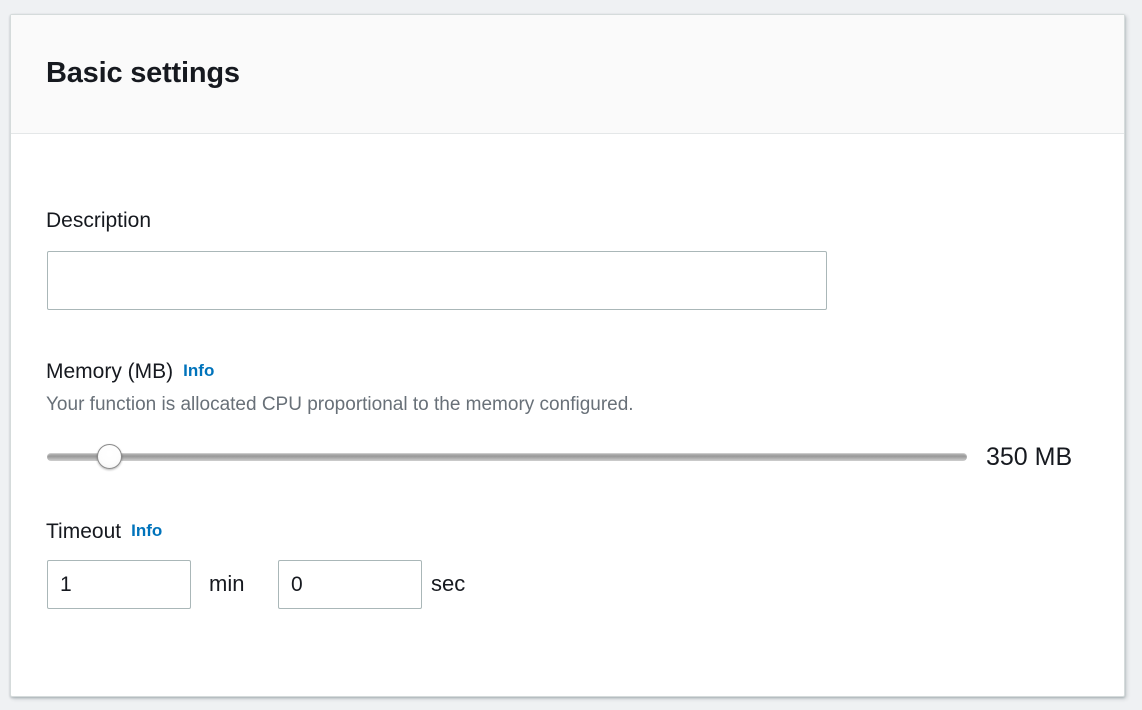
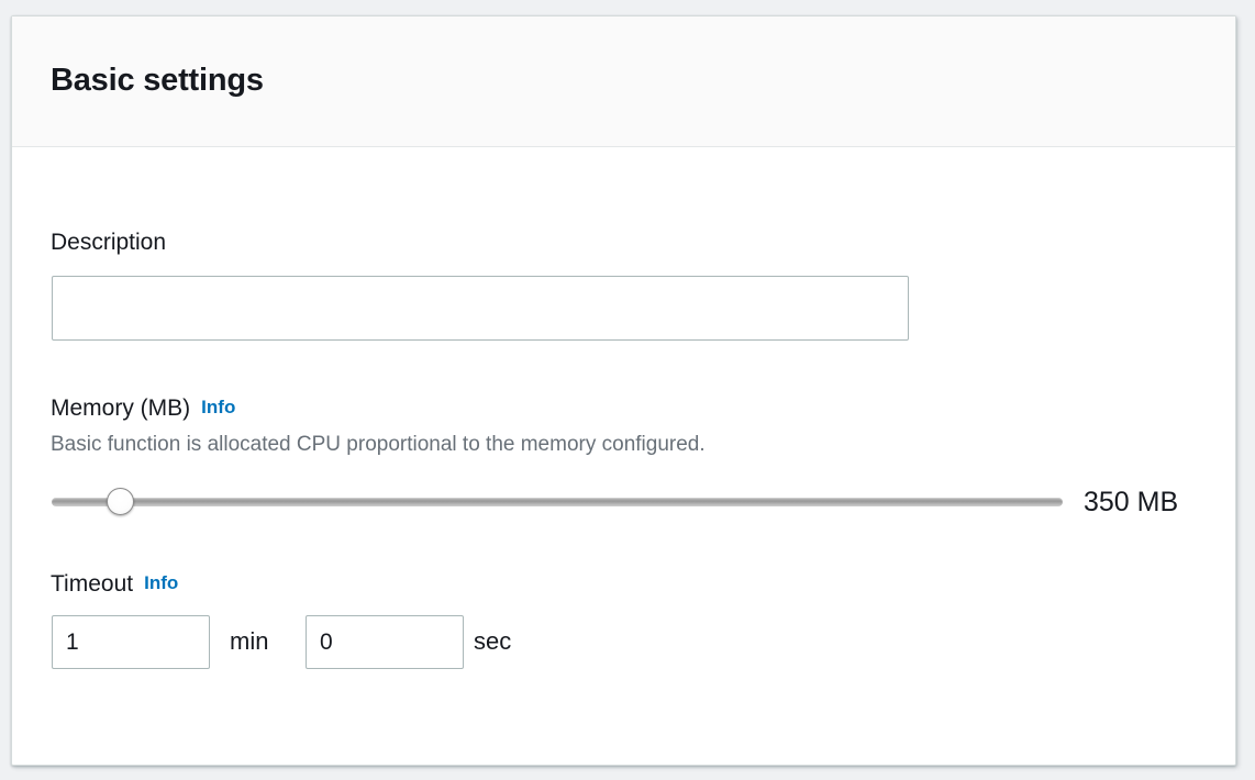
  Basic settings
  Description
  Memory (MB) Info
- Your function is allocated CPU proportional to the memory configured.
+ Basic function is allocated CPU proportional to the memory configured.
  350 MB
  Timeout Info
  1
  min
  0
  sec
